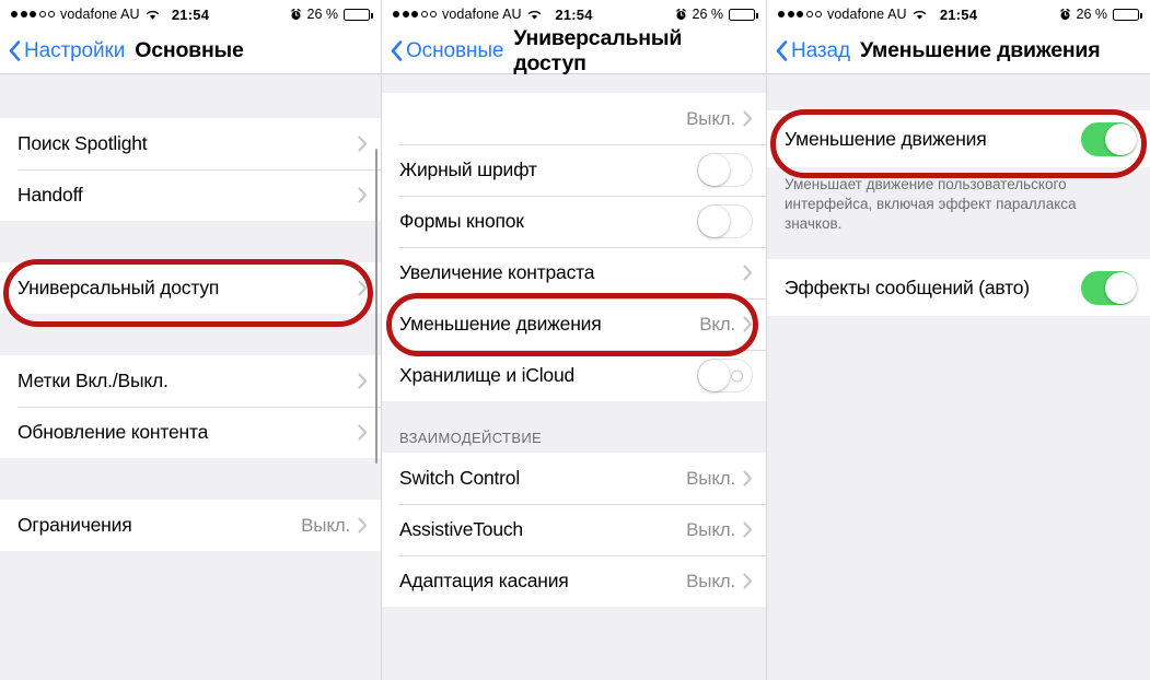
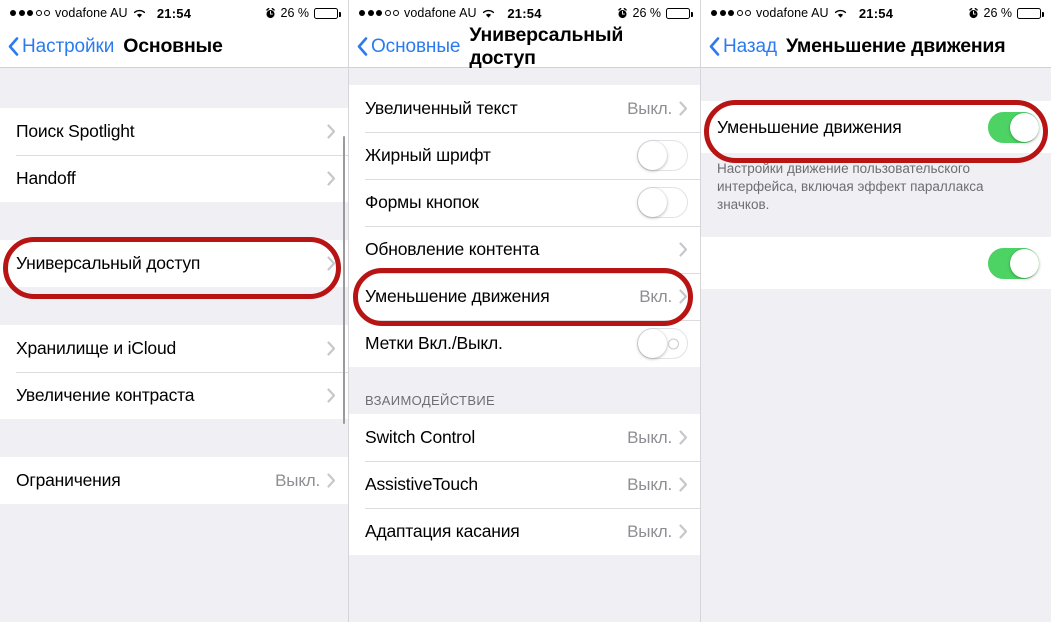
  vodafone AU
  21:54
  26 %
  Настройки
  Основные
  Поиск Spotlight
  Handoff
  Универсальный доступ
- Метки Вкл./Выкл.
+ Хранилище и iCloud
- Обновление контента
+ Увеличение контраста
  Ограничения
  Выкл.
  vodafone AU
  21:54
  26 %
  Основные
  Универсальный доступ
+ Увеличенный текст
  Выкл.
  Жирный шрифт
  Формы кнопок
- Увеличение контраста
+ Обновление контента
  Уменьшение движения
  Вкл.
- Хранилище и iCloud
+ Метки Вкл./Выкл.
  ВЗАИМОДЕЙСТВИЕ
  Switch Control
  Выкл.
  AssistiveTouch
  Выкл.
  Адаптация касания
  Выкл.
  vodafone AU
  21:54
  26 %
  Назад
  Уменьшение движения
  Уменьшение движения
- Уменьшает движение пользовательского интерфейса, включая эффект параллакса значков.
+ Настройки движение пользовательского интерфейса, включая эффект параллакса значков.
- Эффекты сообщений (авто)
